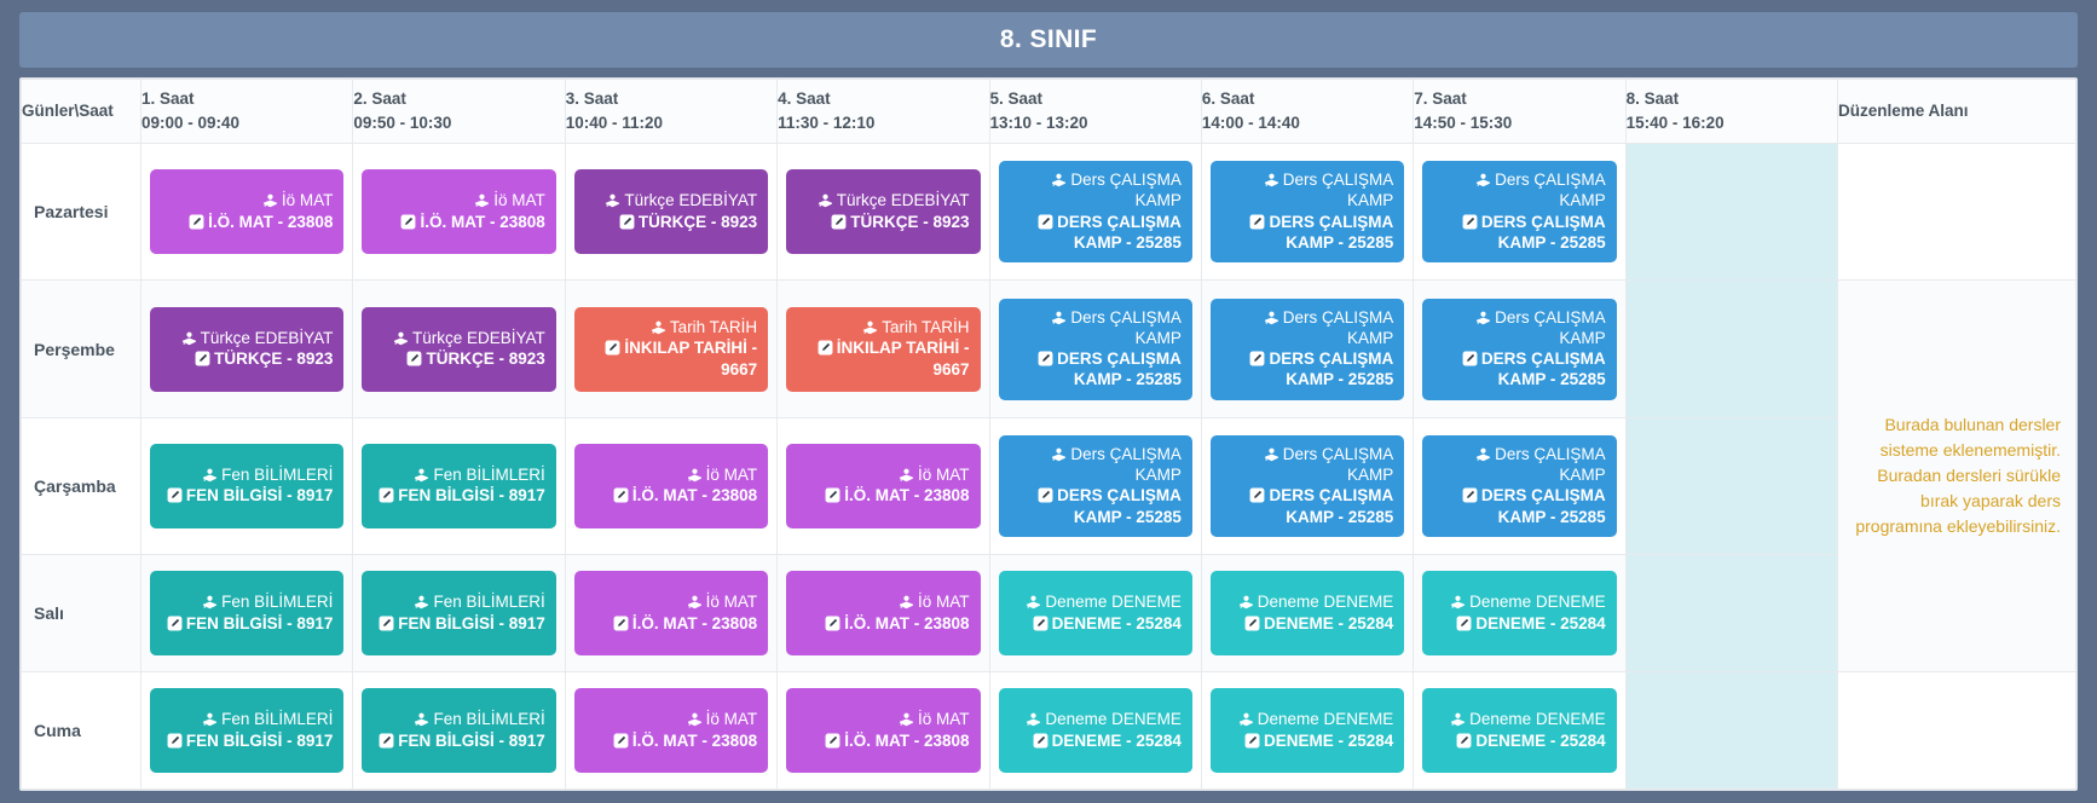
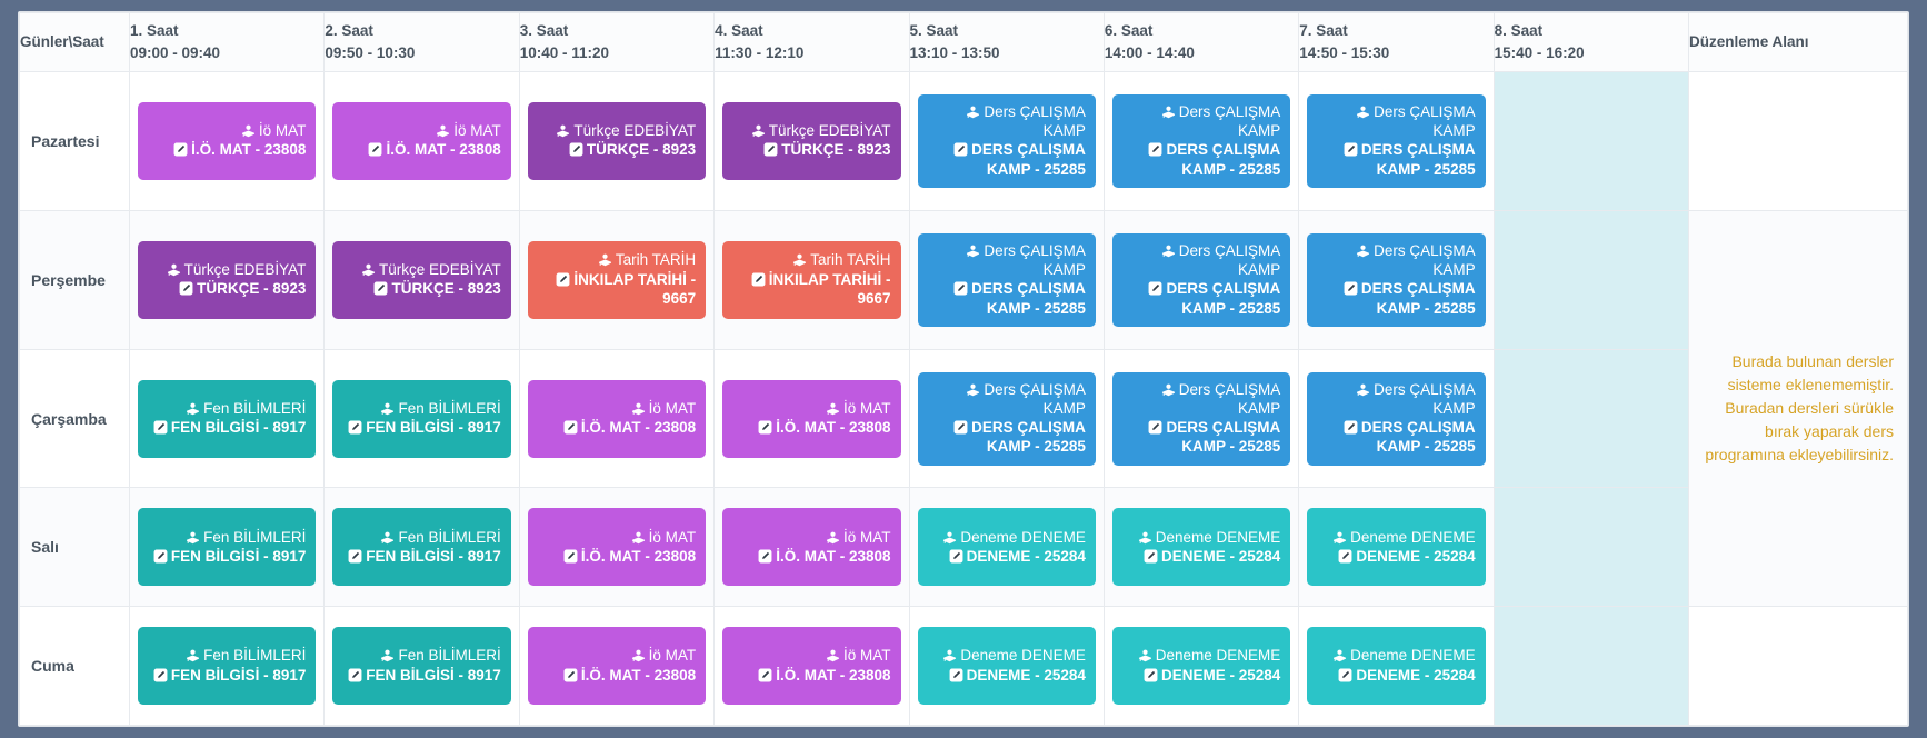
- 8. SINIF
- Günler\Saat	1. Saat09:00 - 09:40	2. Saat09:50 - 10:30	3. Saat10:40 - 11:20	4. Saat11:30 - 12:10	5. Saat13:10 - 13:20	6. Saat14:00 - 14:40	7. Saat14:50 - 15:30	8. Saat15:40 - 16:20	Düzenleme Alanı
+ Günler\Saat	1. Saat09:00 - 09:40	2. Saat09:50 - 10:30	3. Saat10:40 - 11:20	4. Saat11:30 - 12:10	5. Saat13:10 - 13:50	6. Saat14:00 - 14:40	7. Saat14:50 - 15:30	8. Saat15:40 - 16:20	Düzenleme Alanı
  Pazartesi	İö MATİ.Ö. MAT - 23808	İö MATİ.Ö. MAT - 23808	Türkçe EDEBİYATTÜRKÇE - 8923	Türkçe EDEBİYATTÜRKÇE - 8923	Ders ÇALIŞMA KAMPDERS ÇALIŞMA KAMP - 25285	Ders ÇALIŞMA KAMPDERS ÇALIŞMA KAMP - 25285	Ders ÇALIŞMA KAMPDERS ÇALIŞMA KAMP - 25285
  Perşembe	Türkçe EDEBİYATTÜRKÇE - 8923	Türkçe EDEBİYATTÜRKÇE - 8923	Tarih TARİHİNKILAP TARİHİ - 9667	Tarih TARİHİNKILAP TARİHİ - 9667	Ders ÇALIŞMA KAMPDERS ÇALIŞMA KAMP - 25285	Ders ÇALIŞMA KAMPDERS ÇALIŞMA KAMP - 25285	Ders ÇALIŞMA KAMPDERS ÇALIŞMA KAMP - 25285		Burada bulunan dersler sisteme eklenememiştir. Buradan dersleri sürükle bırak yaparak ders programına ekleyebilirsiniz.
  Çarşamba	Fen BİLİMLERİFEN BİLGİSİ - 8917	Fen BİLİMLERİFEN BİLGİSİ - 8917	İö MATİ.Ö. MAT - 23808	İö MATİ.Ö. MAT - 23808	Ders ÇALIŞMA KAMPDERS ÇALIŞMA KAMP - 25285	Ders ÇALIŞMA KAMPDERS ÇALIŞMA KAMP - 25285	Ders ÇALIŞMA KAMPDERS ÇALIŞMA KAMP - 25285
  Salı	Fen BİLİMLERİFEN BİLGİSİ - 8917	Fen BİLİMLERİFEN BİLGİSİ - 8917	İö MATİ.Ö. MAT - 23808	İö MATİ.Ö. MAT - 23808	Deneme DENEMEDENEME - 25284	Deneme DENEMEDENEME - 25284	Deneme DENEMEDENEME - 25284
  Cuma	Fen BİLİMLERİFEN BİLGİSİ - 8917	Fen BİLİMLERİFEN BİLGİSİ - 8917	İö MATİ.Ö. MAT - 23808	İö MATİ.Ö. MAT - 23808	Deneme DENEMEDENEME - 25284	Deneme DENEMEDENEME - 25284	Deneme DENEMEDENEME - 25284
